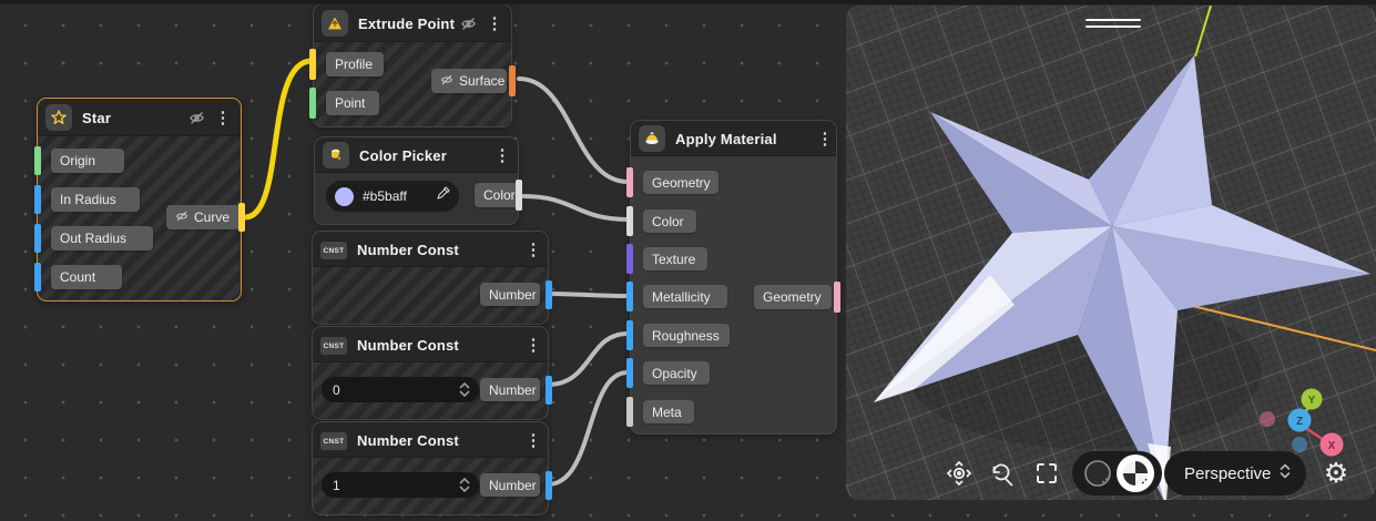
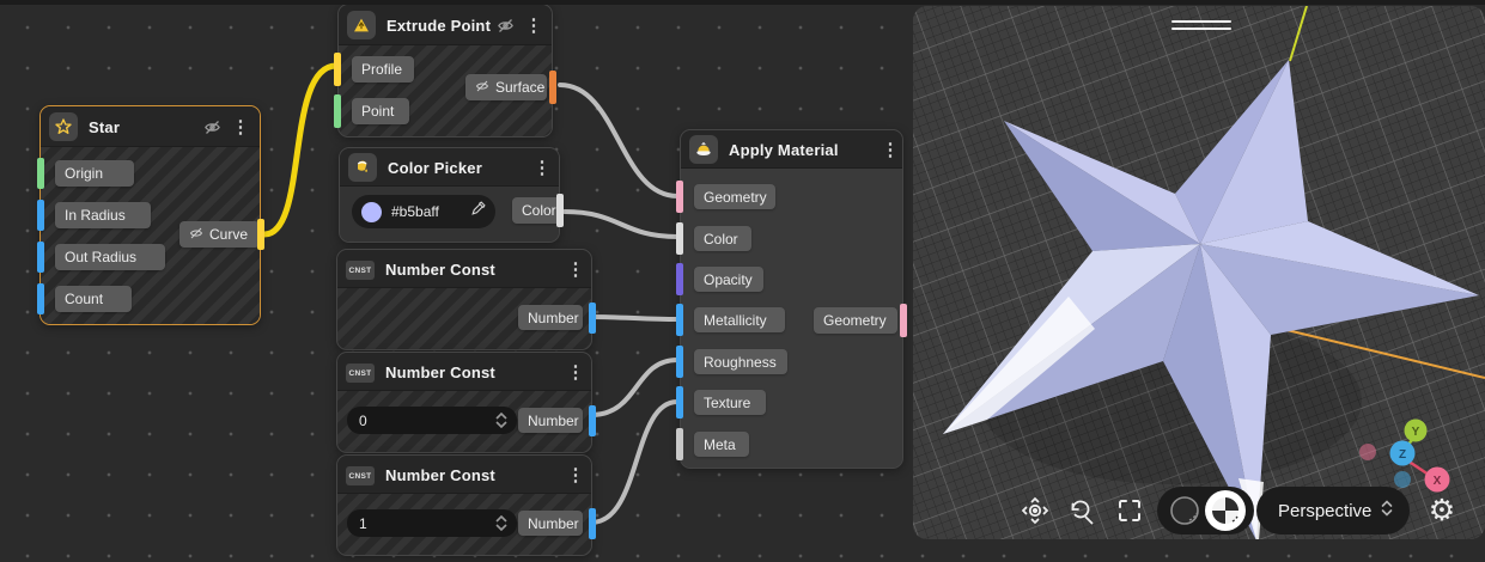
  Star
  ⋮
  Origin
  In Radius
  Out Radius
  Count
  Curve
  Extrude Point
  ⋮
  Profile
  Point
  Surface
  Color Picker
  ⋮
  #b5baff
  Color
  Number Const
  ⋮
  Number
  Number Const
  ⋮
  0
  Number
  Number Const
  ⋮
  1
  Number
  Apply Material
  ⋮
  Geometry
  Color
- Texture
+ Opacity
  Metallicity
  Roughness
- Opacity
+ Texture
  Meta
  Geometry
  Y
  Z
  X
  Perspective
  ⚙
